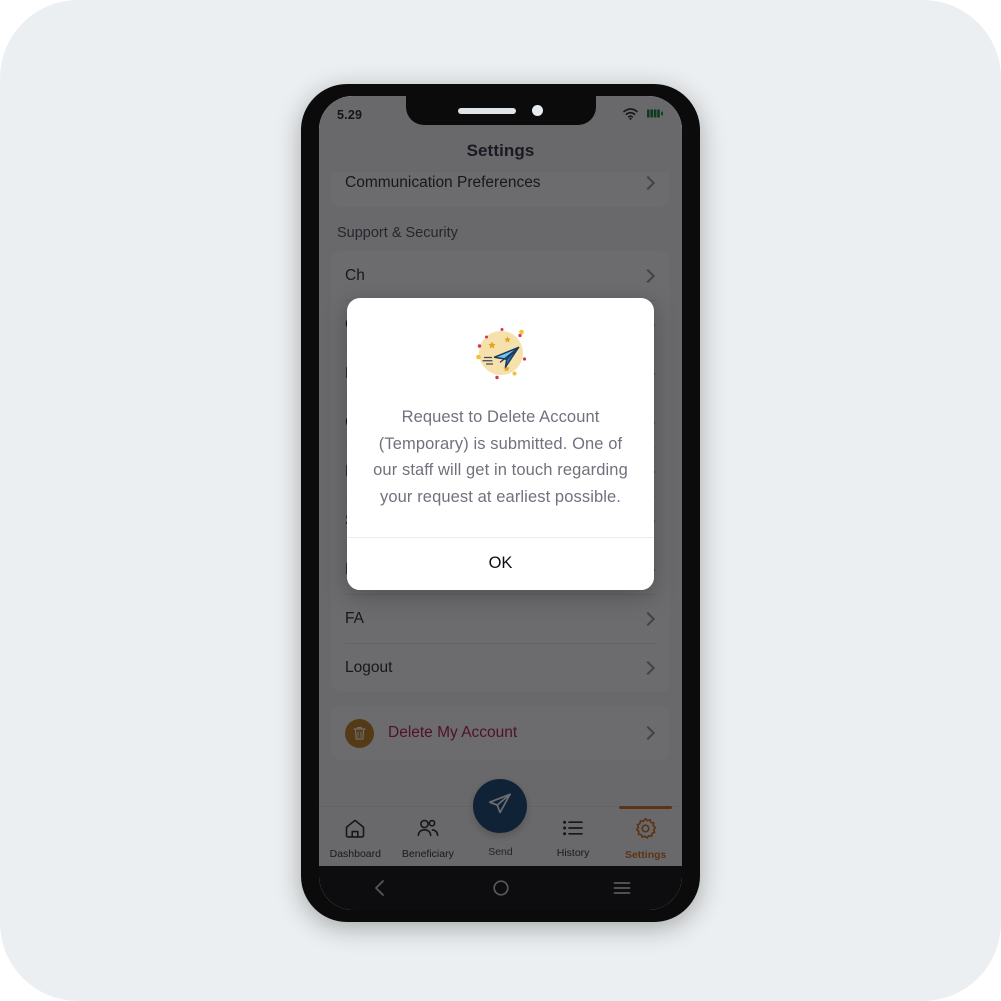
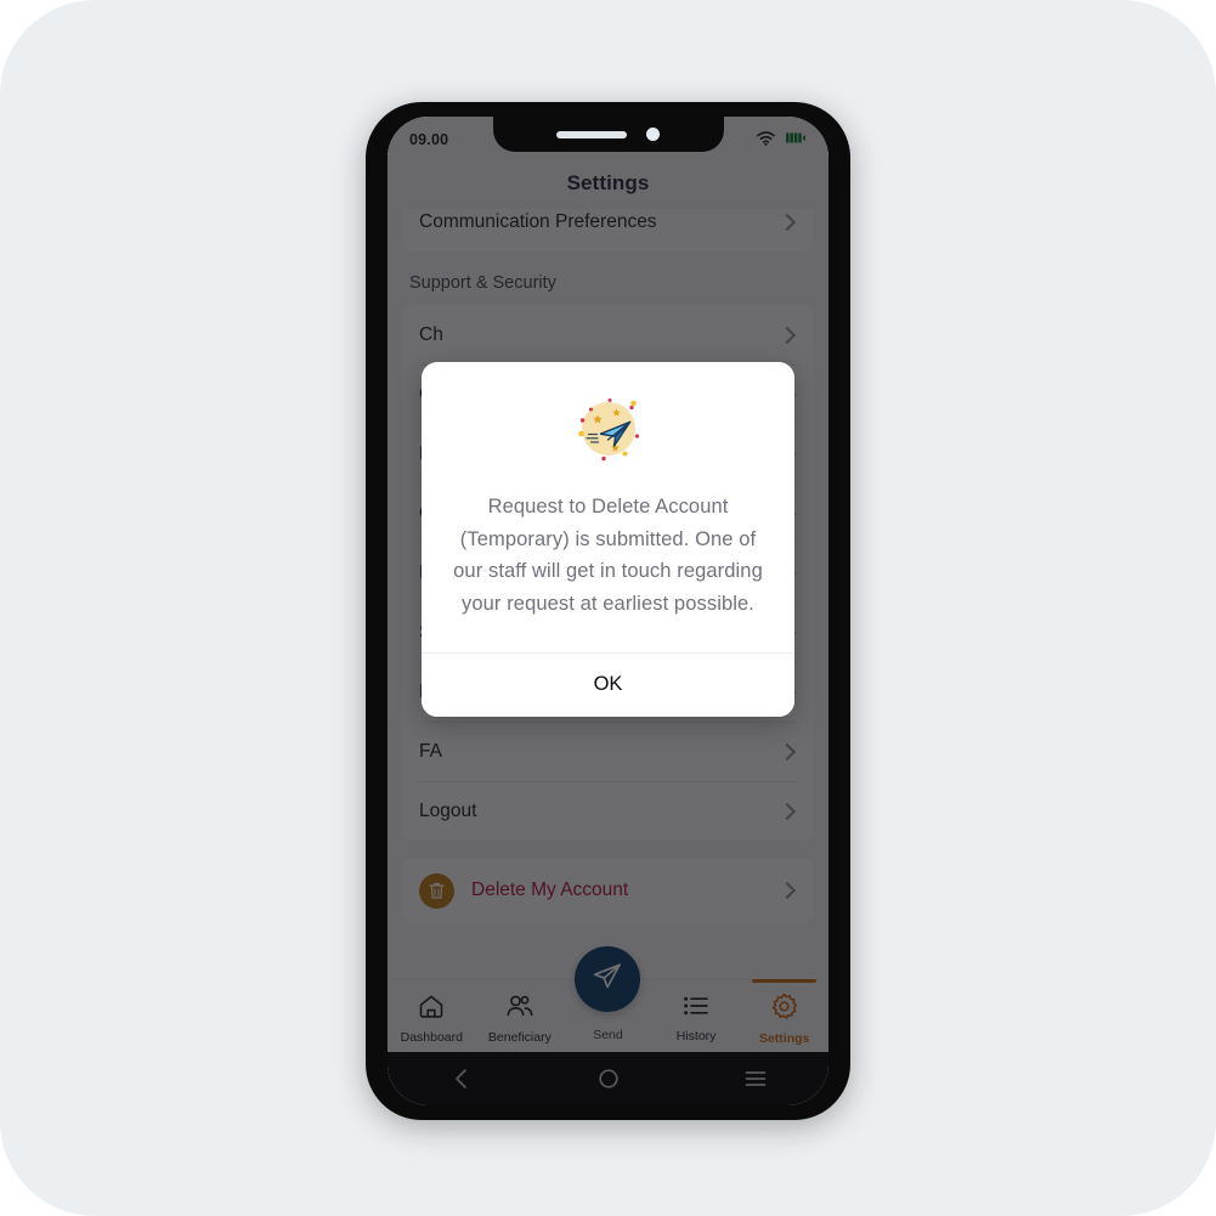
- 5.29
+ 09.00
  Settings
  Communication Preferences
  Support & Security
  Ch
  FA
  Logout
  Delete My Account
  Dashboard
  Beneficiary
  Send
  History
  Settings
  Request to Delete Account (Temporary) is submitted. One of our staff will get in touch regarding your request at earliest possible.
  OK
